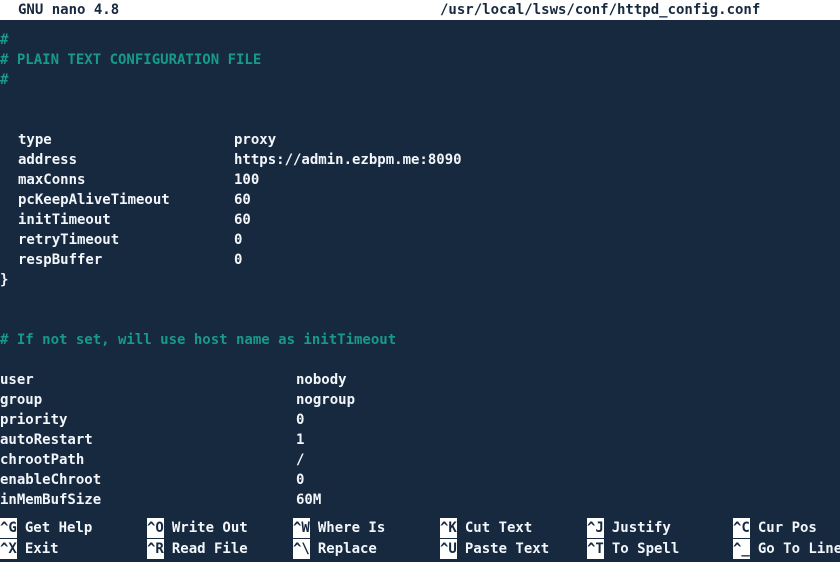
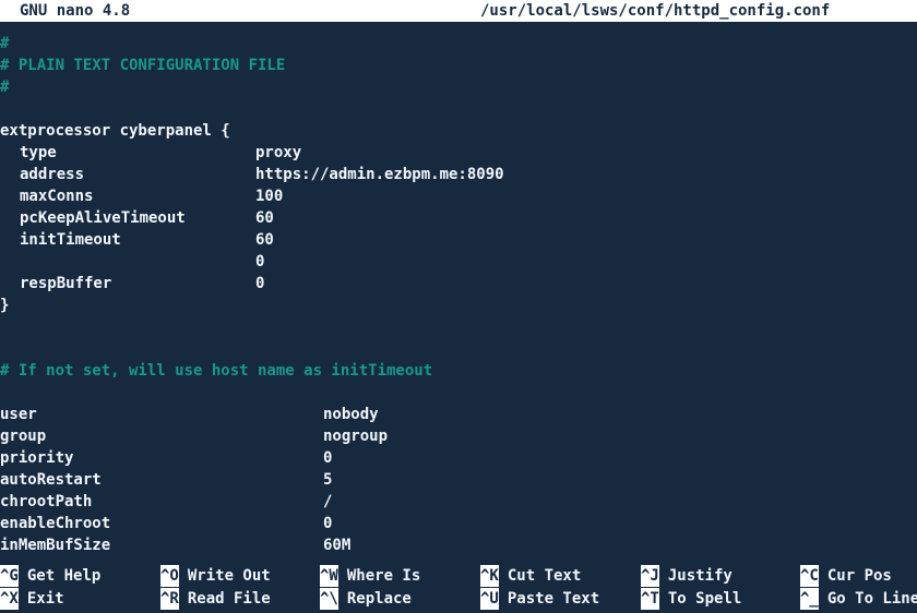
  GNU nano 4.8
  /usr/local/lsws/conf/httpd_config.conf
  #
  # PLAIN TEXT CONFIGURATION FILE
  #
+ extprocessor cyberpanel {
  type
  proxy
  address
  https://admin.ezbpm.me:8090
  maxConns
  100
  pcKeepAliveTimeout
  60
  initTimeout
  60
- retryTimeout
  0
  respBuffer
  0
  }
  # If not set, will use host name as initTimeout
  user
  nobody
  group
  nogroup
  priority
  0
  autoRestart
- 1
+ 5
  chrootPath
  /
  enableChroot
  0
  inMemBufSize
  60M
  ^G
  Get Help
  ^X
  Exit
  ^O
  Write Out
  ^R
  Read File
  ^W
  Where Is
  ^\
  Replace
  ^K
  Cut Text
  ^U
  Paste Text
  ^J
  Justify
  ^T
  To Spell
  ^C
  Cur Pos
  ^_
  Go To Line
